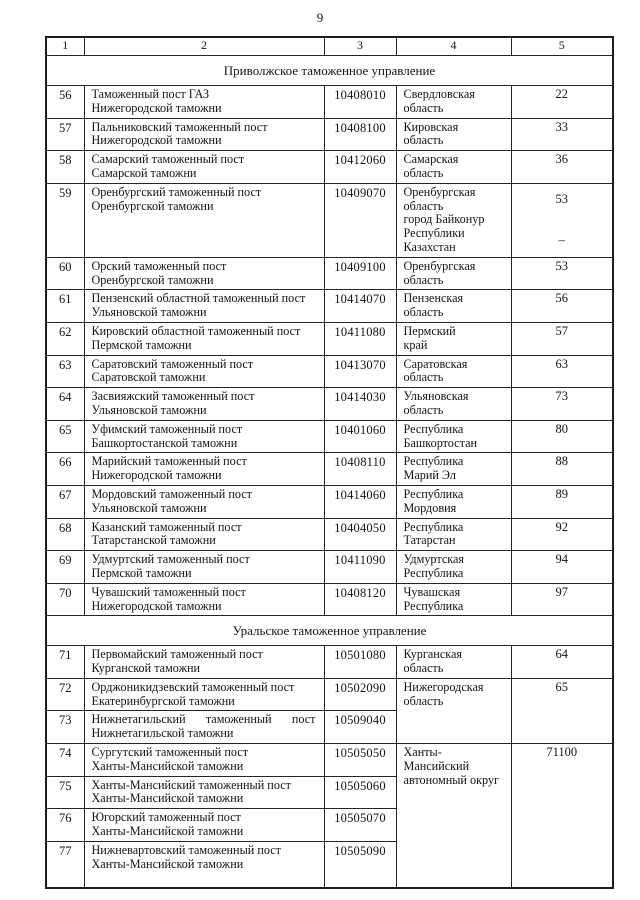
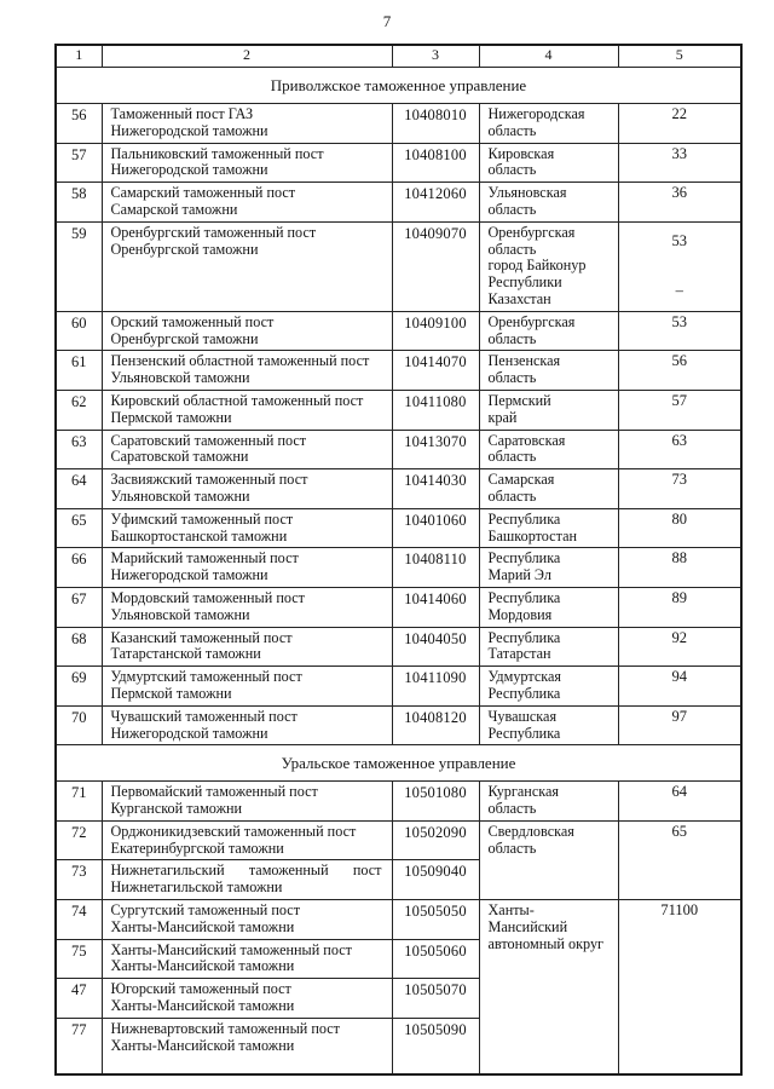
- 9
+ 7
  1	2	3	4	5
  Приволжское таможенное управление
- 56	Таможенный пост ГАЗНижегородской таможни	10408010	Свердловскаяобласть	22
+ 56	Таможенный пост ГАЗНижегородской таможни	10408010	Нижегородскаяобласть	22
  57	Пальниковский таможенный постНижегородской таможни	10408100	Кировскаяобласть	33
- 58	Самарский таможенный постСамарской таможни	10412060	Самарскаяобласть	36
+ 58	Самарский таможенный постСамарской таможни	10412060	Ульяновскаяобласть	36
  59	Оренбургский таможенный постОренбургской таможни	10409070	Оренбургскаяобластьгород БайконурРеспубликиКазахстан	53–
  60	Орский таможенный постОренбургской таможни	10409100	Оренбургскаяобласть	53
  61	Пензенский областной таможенный постУльяновской таможни	10414070	Пензенскаяобласть	56
  62	Кировский областной таможенный постПермской таможни	10411080	Пермскийкрай	57
  63	Саратовский таможенный постСаратовской таможни	10413070	Саратовскаяобласть	63
- 64	Засвияжский таможенный постУльяновской таможни	10414030	Ульяновскаяобласть	73
+ 64	Засвияжский таможенный постУльяновской таможни	10414030	Самарскаяобласть	73
  65	Уфимский таможенный постБашкортостанской таможни	10401060	РеспубликаБашкортостан	80
  66	Марийский таможенный постНижегородской таможни	10408110	РеспубликаМарий Эл	88
  67	Мордовский таможенный постУльяновской таможни	10414060	РеспубликаМордовия	89
  68	Казанский таможенный постТатарстанской таможни	10404050	РеспубликаТатарстан	92
  69	Удмуртский таможенный постПермской таможни	10411090	УдмуртскаяРеспублика	94
  70	Чувашский таможенный постНижегородской таможни	10408120	ЧувашскаяРеспублика	97
  Уральское таможенное управление
  71	Первомайский таможенный постКурганской таможни	10501080	Курганскаяобласть	64
- 72	Орджоникидзевский таможенный постЕкатеринбургской таможни	10502090	Нижегородскаяобласть	65
+ 72	Орджоникидзевский таможенный постЕкатеринбургской таможни	10502090	Свердловскаяобласть	65
  73	Нижнетагильский таможенный постНижнетагильской таможни	10509040
  74	Сургутский таможенный постХанты-Мансийской таможни	10505050	Ханты-Мансийскийавтономный округ	71100
  75	Ханты-Мансийский таможенный постХанты-Мансийской таможни	10505060
- 76	Югорский таможенный постХанты-Мансийской таможни	10505070
+ 47	Югорский таможенный постХанты-Мансийской таможни	10505070
  77	Нижневартовский таможенный постХанты-Мансийской таможни	10505090
